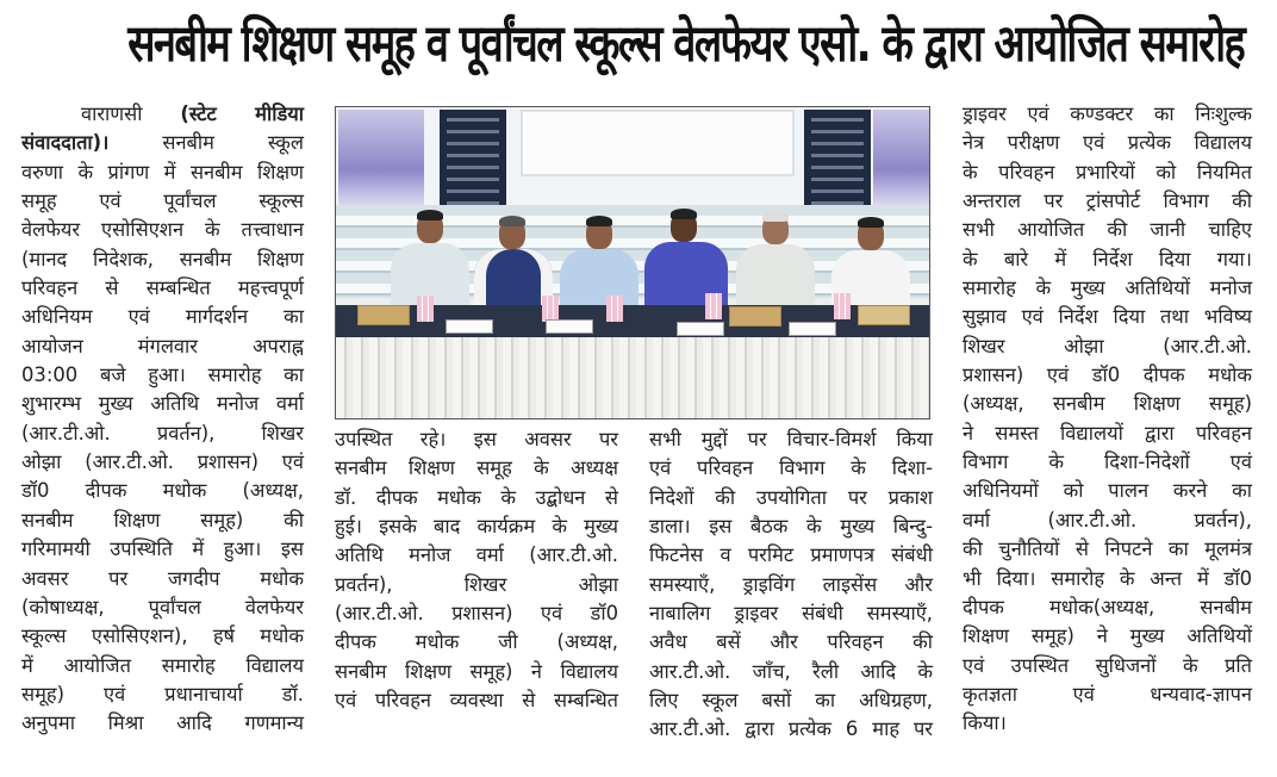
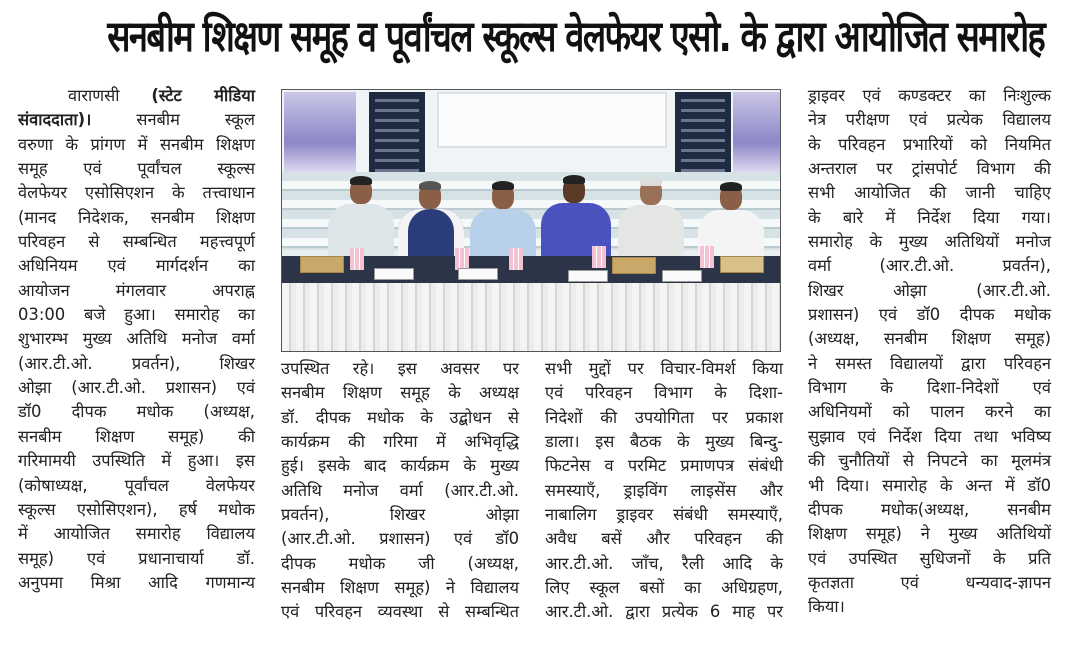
  सनबीम शिक्षण समूह व पूर्वांचल स्कूल्स वेलफेयर एसो. के द्वारा आयोजित समारोह
  वाराणसी (स्टेट मीडिया
  संवाददाता)। सनबीम स्कूल
  वरुणा के प्रांगण में सनबीम शिक्षण
  समूह एवं पूर्वांचल स्कूल्स
  वेलफेयर एसोसिएशन के तत्त्वाधान
  (मानद निदेशक, सनबीम शिक्षण
  परिवहन से सम्बन्धित महत्त्वपूर्ण
  अधिनियम एवं मार्गदर्शन का
  आयोजन मंगलवार अपराह्न
  03:00 बजे हुआ। समारोह का
  शुभारम्भ मुख्य अतिथि मनोज वर्मा
  (आर.टी.ओ. प्रवर्तन), शिखर
  ओझा (आर.टी.ओ. प्रशासन) एवं
  डॉ0 दीपक मधोक (अध्यक्ष,
  सनबीम शिक्षण समूह) की
  गरिमामयी उपस्थिति में हुआ। इस
- अवसर पर जगदीप मधोक
  (कोषाध्यक्ष, पूर्वांचल वेलफेयर
  स्कूल्स एसोसिएशन), हर्ष मधोक
  में आयोजित समारोह विद्यालय
  समूह) एवं प्रधानाचार्या डॉ.
  अनुपमा मिश्रा आदि गणमान्य
  उपस्थित रहे। इस अवसर पर
  सनबीम शिक्षण समूह के अध्यक्ष
  डॉ. दीपक मधोक के उद्बोधन से
+ कार्यक्रम की गरिमा में अभिवृद्धि
  हुई। इसके बाद कार्यक्रम के मुख्य
  अतिथि मनोज वर्मा (आर.टी.ओ.
  प्रवर्तन), शिखर ओझा
  (आर.टी.ओ. प्रशासन) एवं डॉ0
  दीपक मधोक जी (अध्यक्ष,
  सनबीम शिक्षण समूह) ने विद्यालय
  एवं परिवहन व्यवस्था से सम्बन्धित
  सभी मुद्दों पर विचार-विमर्श किया
  एवं परिवहन विभाग के दिशा-
  निदेशों की उपयोगिता पर प्रकाश
  डाला। इस बैठक के मुख्य बिन्दु-
  फिटनेस व परमिट प्रमाणपत्र संबंधी
  समस्याएँ, ड्राइविंग लाइसेंस और
  नाबालिग ड्राइवर संबंधी समस्याएँ,
  अवैध बसें और परिवहन की
  आर.टी.ओ. जाँच, रैली आदि के
  लिए स्कूल बसों का अधिग्रहण,
  आर.टी.ओ. द्वारा प्रत्येक 6 माह पर
  ड्राइवर एवं कण्डक्टर का निःशुल्क
  नेत्र परीक्षण एवं प्रत्येक विद्यालय
  के परिवहन प्रभारियों को नियमित
  अन्तराल पर ट्रांसपोर्ट विभाग की
  सभी आयोजित की जानी चाहिए
  के बारे में निर्देश दिया गया।
  समारोह के मुख्य अतिथियों मनोज
- सुझाव एवं निर्देश दिया तथा भविष्य
+ वर्मा (आर.टी.ओ. प्रवर्तन),
  शिखर ओझा (आर.टी.ओ.
  प्रशासन) एवं डॉ0 दीपक मधोक
  (अध्यक्ष, सनबीम शिक्षण समूह)
  ने समस्त विद्यालयों द्वारा परिवहन
  विभाग के दिशा-निदेशों एवं
  अधिनियमों को पालन करने का
- वर्मा (आर.टी.ओ. प्रवर्तन),
+ सुझाव एवं निर्देश दिया तथा भविष्य
  की चुनौतियों से निपटने का मूलमंत्र
  भी दिया। समारोह के अन्त में डॉ0
  दीपक मधोक(अध्यक्ष, सनबीम
  शिक्षण समूह) ने मुख्य अतिथियों
  एवं उपस्थित सुधिजनों के प्रति
  कृतज्ञता एवं धन्यवाद-ज्ञापन
  किया।
